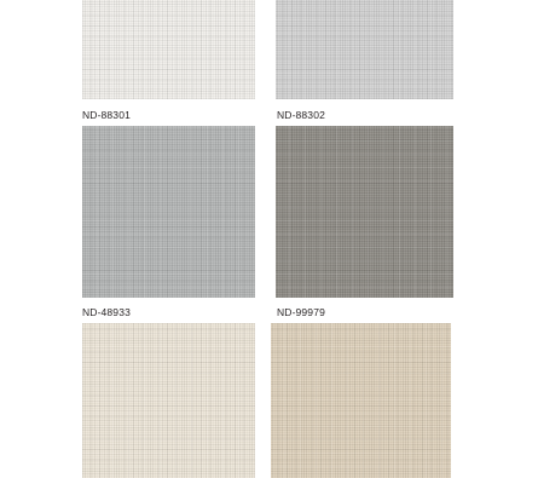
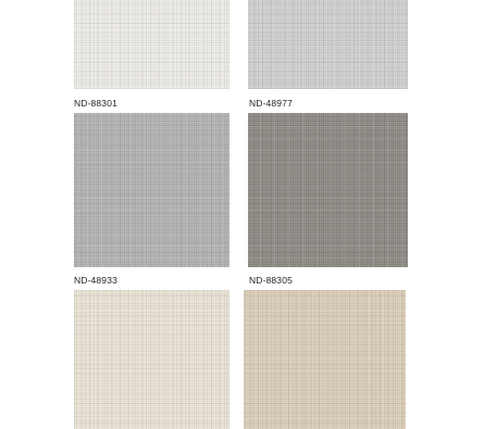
  ND-88301
- ND-88302
+ ND-48977
  ND-48933
- ND-99979
+ ND-88305
